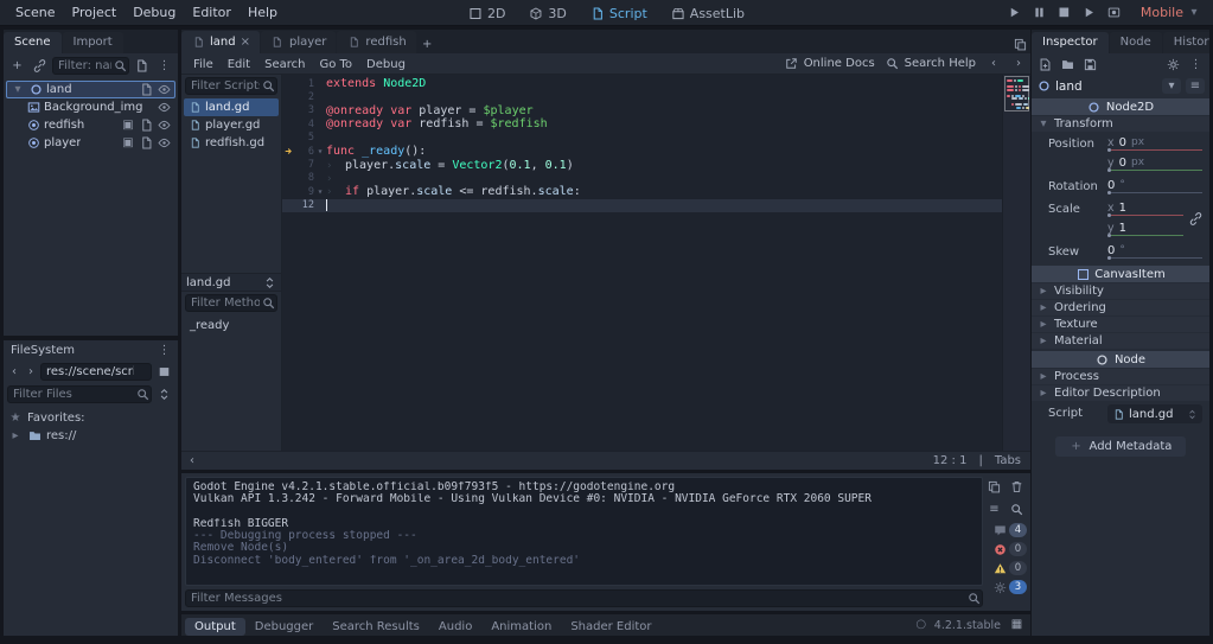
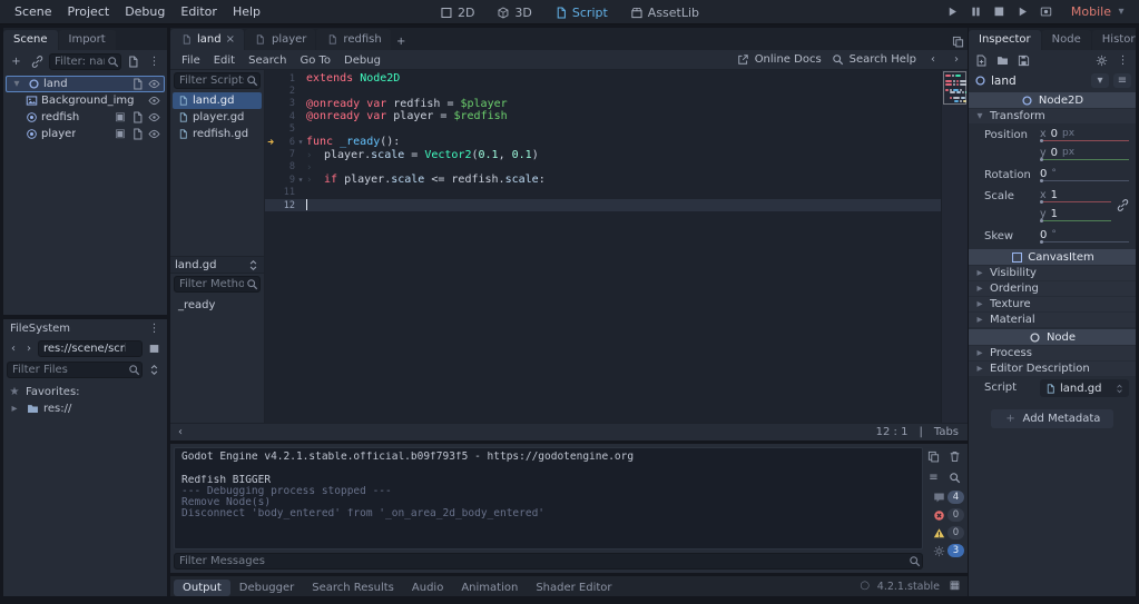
  Scene Project Debug Editor Help
  2D
  3D
  Script
  AssetLib
  ■
  Mobile
  ▾
  Scene
  Import
  +
  ⋮
  ▾
  land
  Background_img
  redfish
  ▣
  player
  ▣
  FileSystem
  ⋮
  ‹
  ›
  res://scene/scr
  Filter Files
  ★
  Favorites:
  ▸
  res://
  land
  ×
  player
  redfish
  +
  File Edit Search Go To Debug
  Online Docs
  Search Help
  ‹
  ›
  Filter Script
  land.gd
  player.gd
  redfish.gd
  land.gd
  Filter Metho
  _ready
  1
  extends Node2D
  2
  3
- @onready var player = $player
+ @onready var redfish = $player
  4
- @onready var redfish = $redfish
+ @onready var player = $redfish
  5
  6
  ▾
  func _ready():
  7
  › player.scale = Vector2(0.1, 0.1)
  8
  ›
  9
  ▾
  › if player.scale <= redfish.scale:
+ 11
  12
  ‹
  12 : 1
  |
  Tabs
  Godot Engine v4.2.1.stable.official.b09f793f5 - https://godotengine.org
- Vulkan API 1.3.242 - Forward Mobile - Using Vulkan Device #0: NVIDIA - NVIDIA GeForce RTX 2060 SUPER
  Redfish BIGGER
  --- Debugging process stopped ---
  Remove Node(s)
  Disconnect 'body_entered' from '_on_area_2d_body_entered'
  Filter Messages
  ≡
  4
  0
  0
  3
  Output Debugger Search Results Audio Animation Shader Editor
  ○
  4.2.1.stable
  ▦
  Inspector
  Node
  Histor
  ⋮
  land
  ▾
  ≡
  Node2D
  ▾
  Transform
  Position
  x
  0
  px
  y
  0
  px
  Rotation
  0
  °
  Scale
  x
  1
  y
  1
  Skew
  0
  °
  CanvasItem
  ▸
  Visibility
  ▸
  Ordering
  ▸
  Texture
  ▸
  Material
  Node
  ▸
  Process
  ▸
  Editor Description
  Script
  land.gd
  +
  Add Metadata
